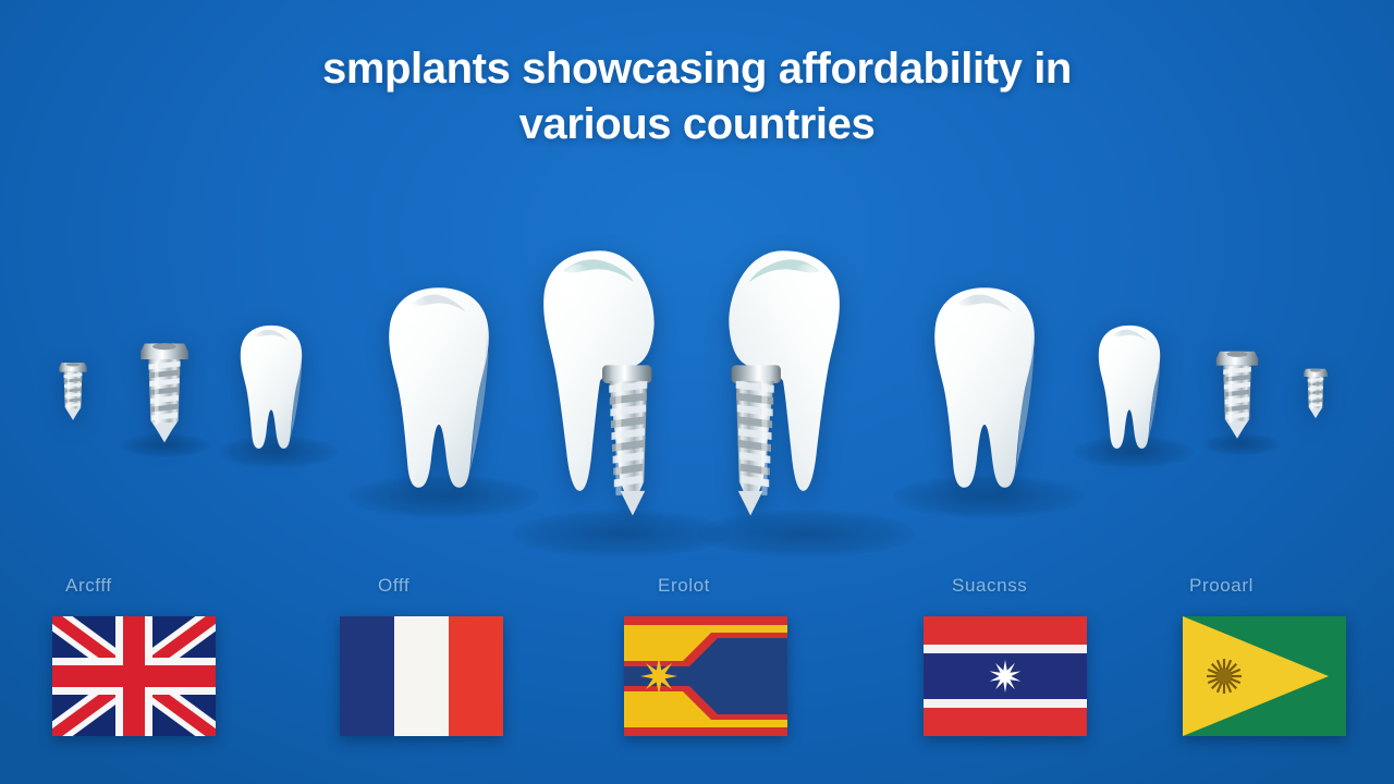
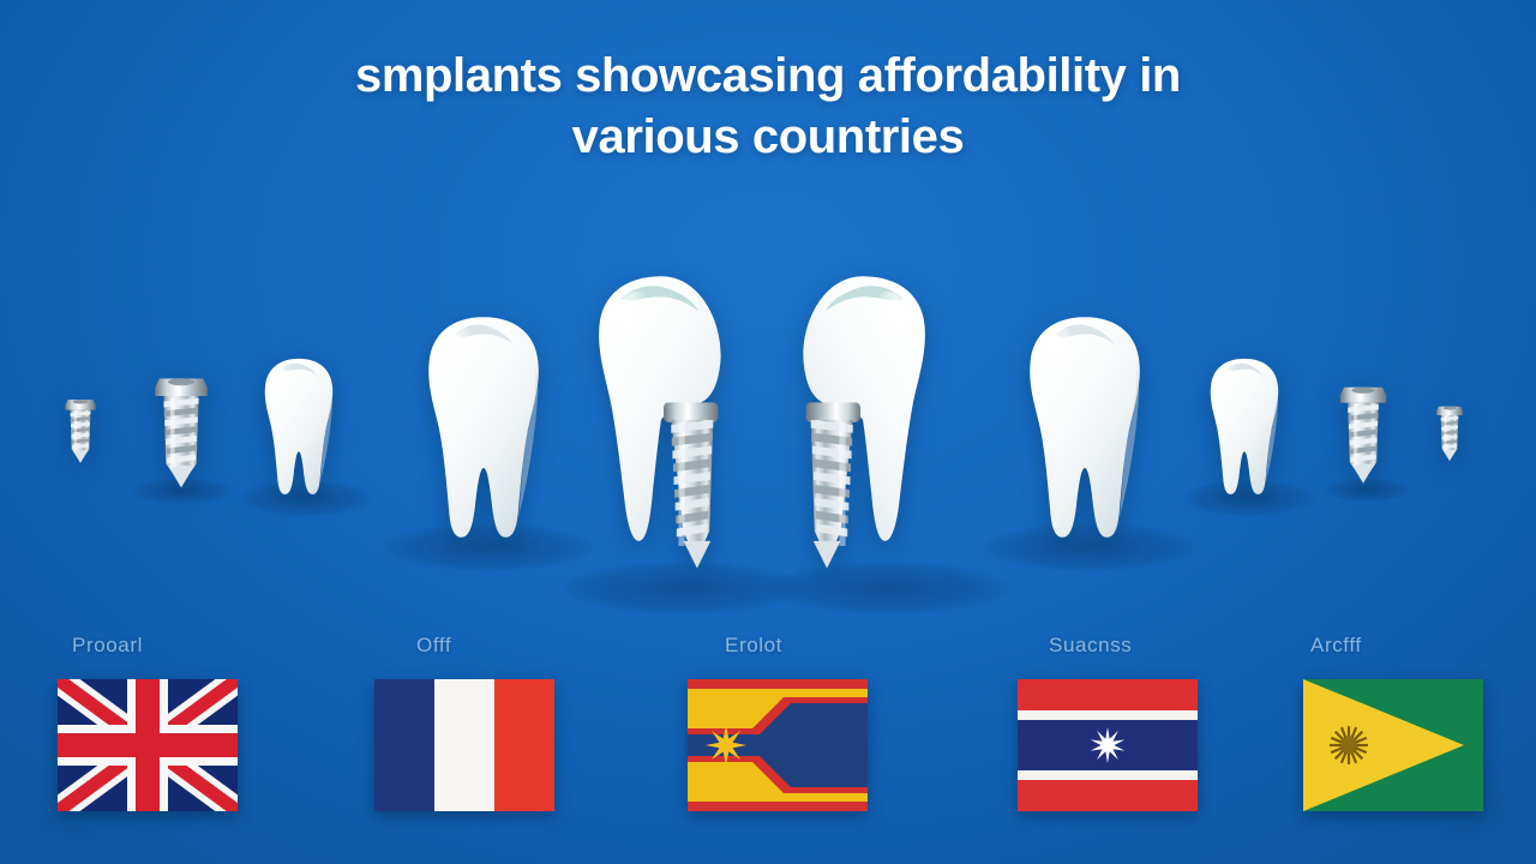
  smplants showcasing affordability in
  various countries
- Arcfff
+ Prooarl
  Offf
  Erolot
  Suacnss
- Prooarl
+ Arcfff
